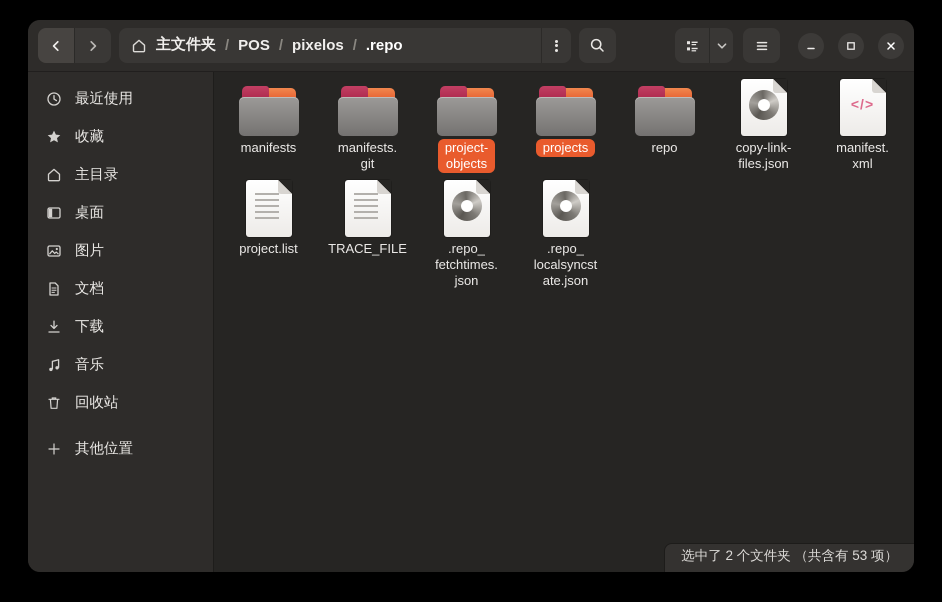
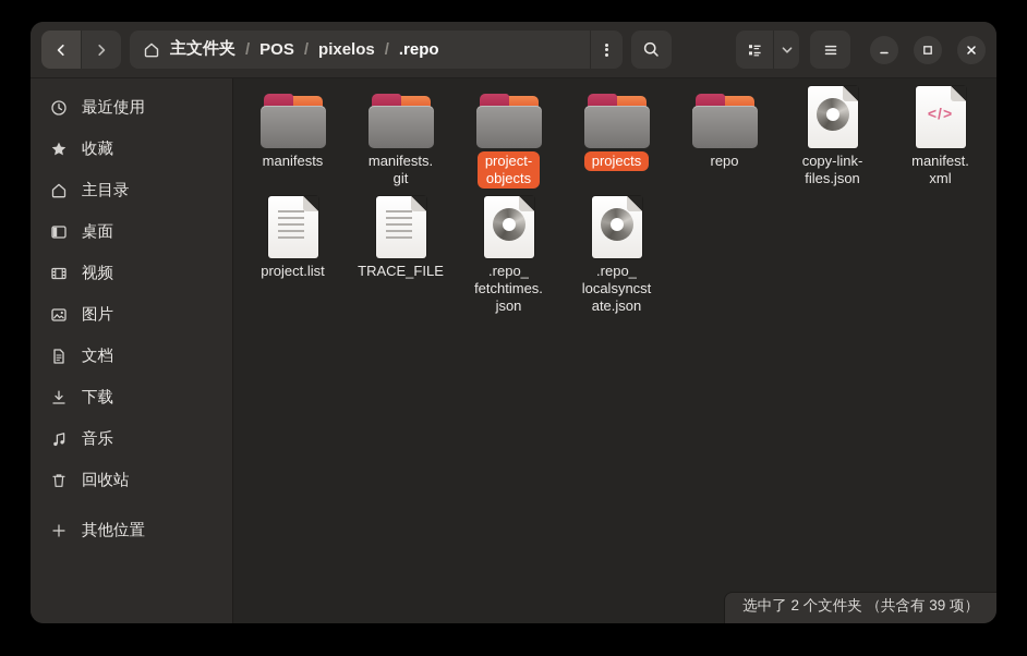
  主文件夹
  /
  POS
  /
  pixelos
  /
  .repo
  最近使用
  收藏
  主目录
  桌面
+ 视频
  图片
  文档
  下载
  音乐
  回收站
  其他位置
  manifests
  manifests.
  git
  project-
  objects
  projects
  repo
  copy-link-
  files.json
  </>
  manifest.
  xml
  project.list
  TRACE_FILE
  .repo_
  fetchtimes.
  json
  .repo_
  localsyncst
  ate.json
- 选中了 2 个文件夹 （共含有 53 项）
+ 选中了 2 个文件夹 （共含有 39 项）
